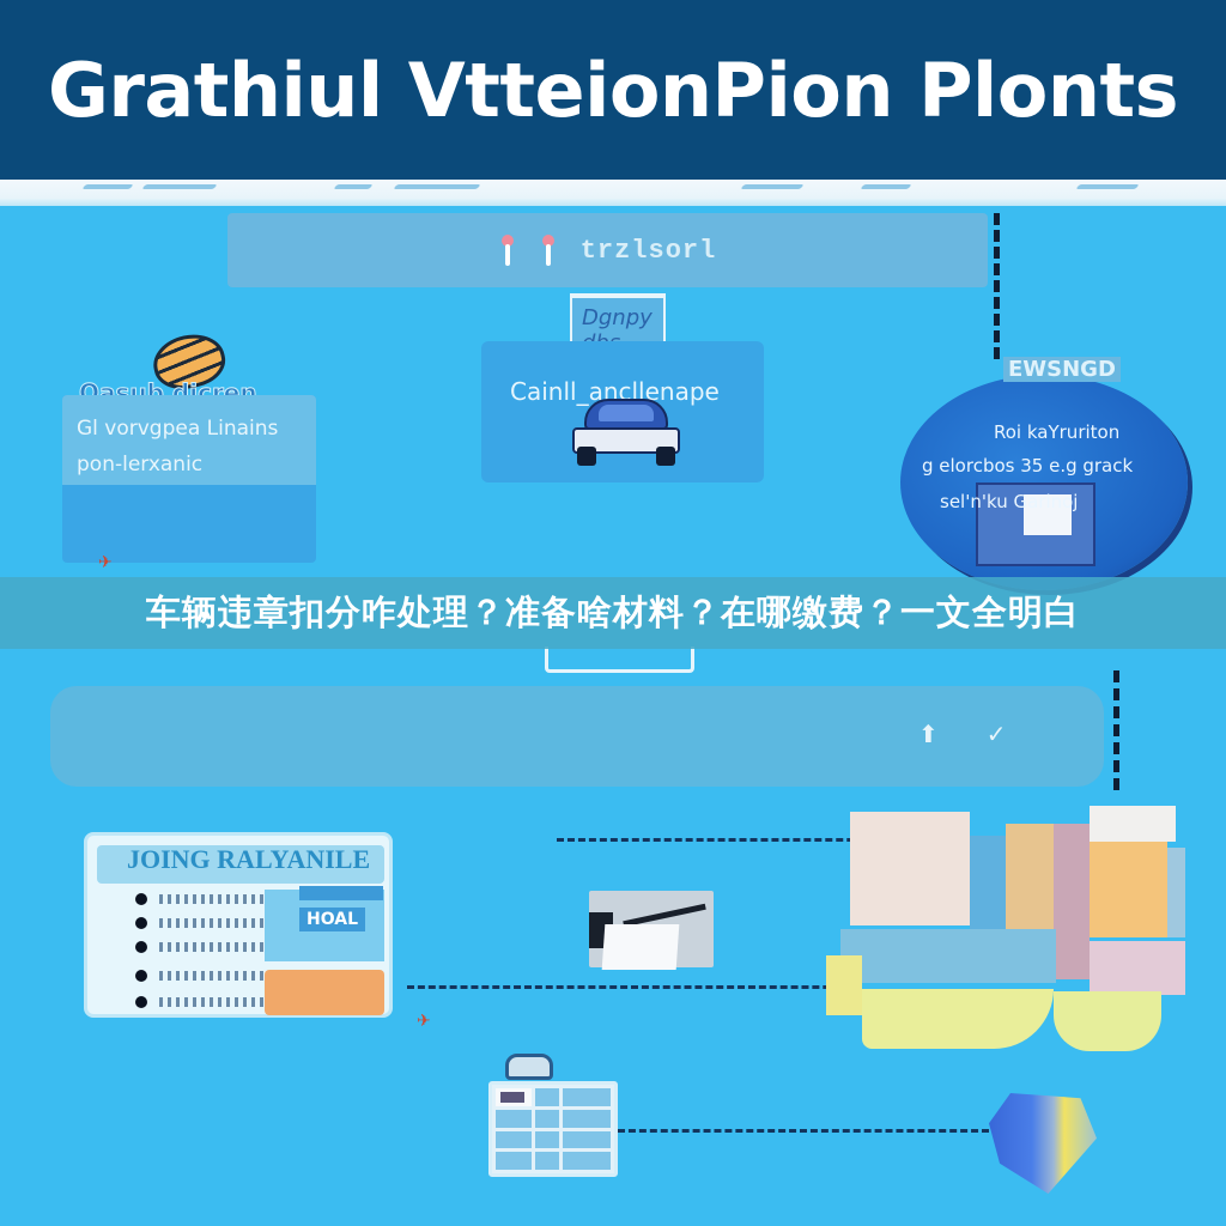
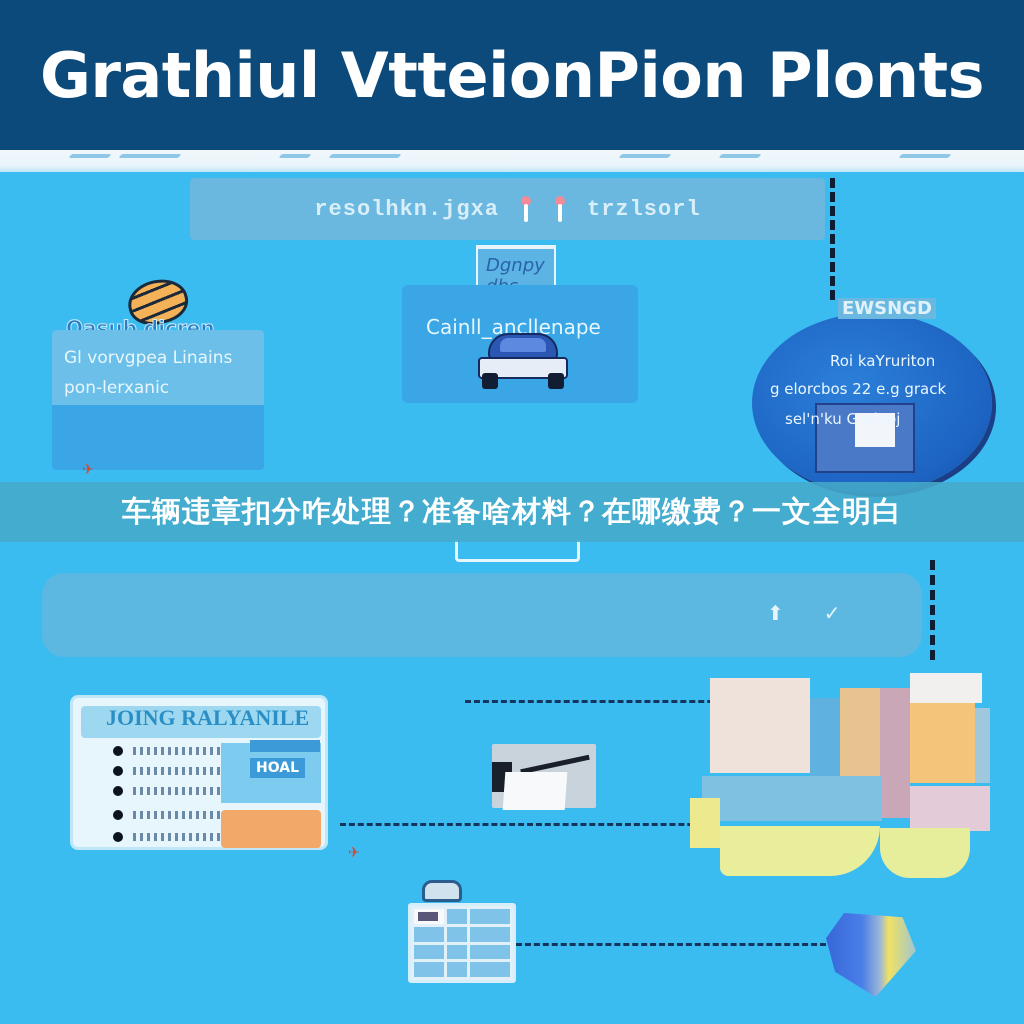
  Grathiul VtteionPion Plonts
+ resolhkn.jgxa
  trzlsorl
  Oasub djcren
  Gl vorvgpea Linains
  pon-lerxanic
  Cainll_ancllenape
  EWSNGD
  Roi kaYruriton
- g elorcbos 35 e.g grack
+ g elorcbos 22 e.g grack
  sel'n'ku Garinoj
  车辆违章扣分咋处理？准备啥材料？在哪缴费？一文全明白
  ⬆
  ✓
  JOING RALYANILE
  HOAL
  ✈
  ✈
